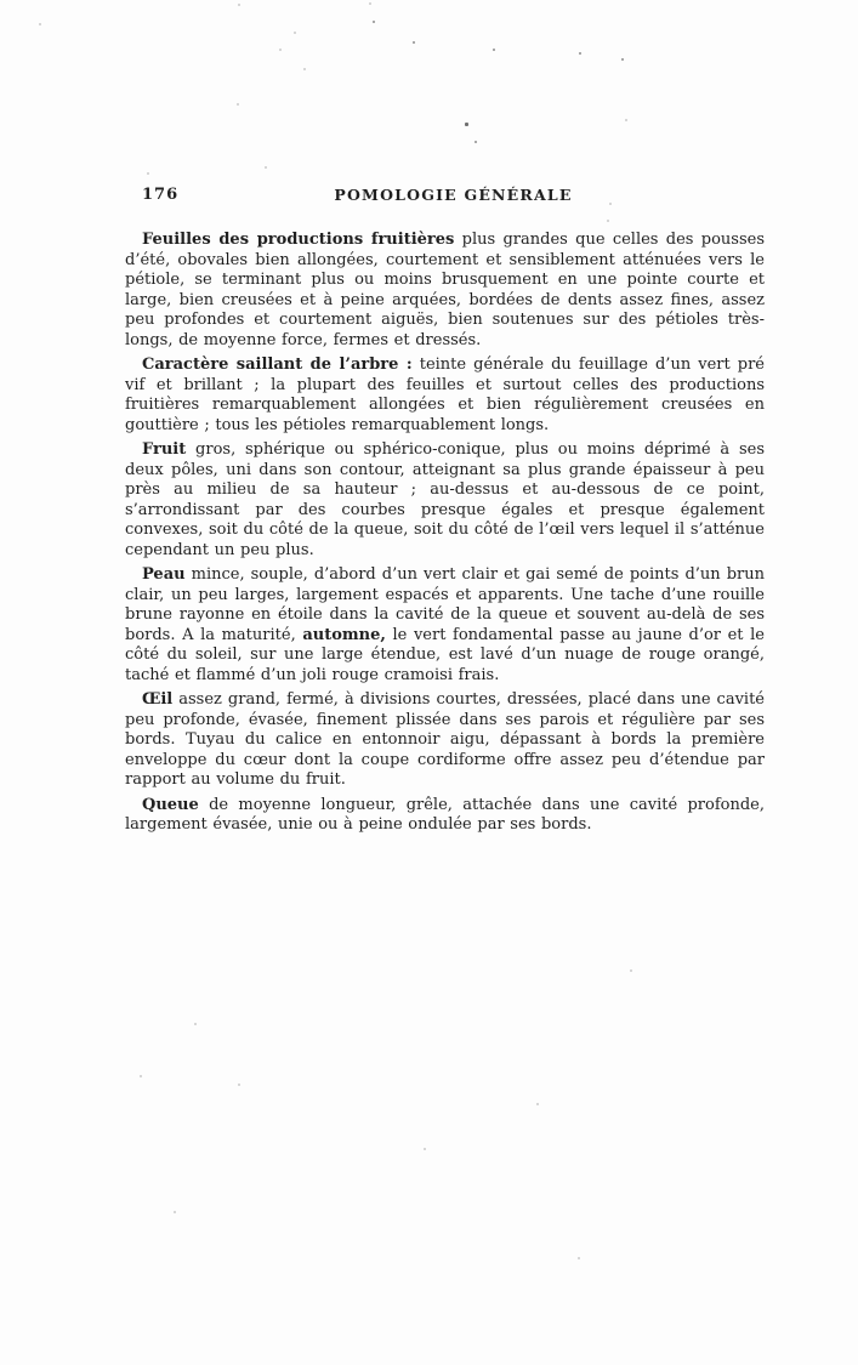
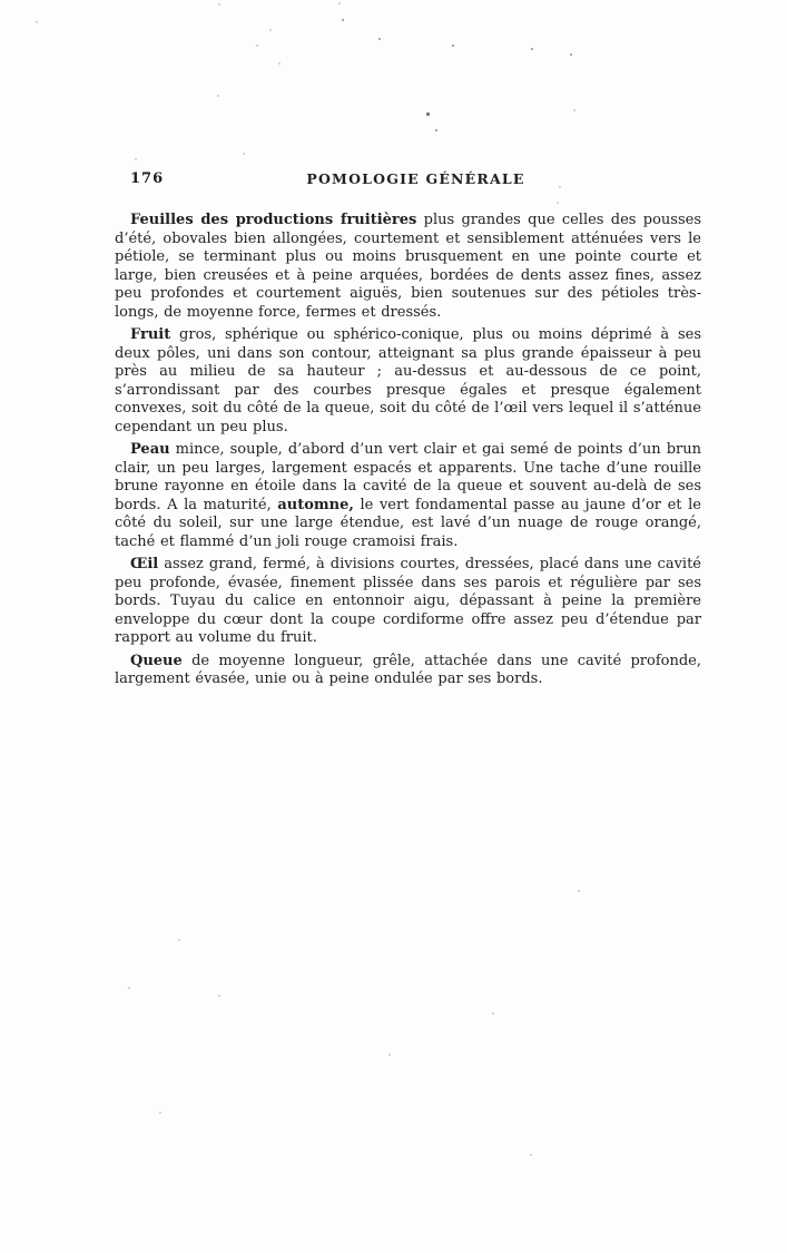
  176
  POMOLOGIE GÉNÉRALE
  Feuilles des productions fruitières plus grandes que celles des pousses d’été, obovales bien allongées, courtement et sensiblement atténuées vers le pétiole, se terminant plus ou moins brusquement en une pointe courte et large, bien creusées et à peine arquées, bordées de dents assez fines, assez peu profondes et courtement aiguës, bien soutenues sur des pétioles très-longs, de moyenne force, fermes et dressés.
- Caractère saillant de l’arbre : teinte générale du feuillage d’un vert pré vif et brillant ; la plupart des feuilles et surtout celles des productions fruitières remarquablement allongées et bien régulièrement creusées en gouttière ; tous les pétioles remarquablement longs.
  Fruit gros, sphérique ou sphérico-conique, plus ou moins déprimé à ses deux pôles, uni dans son contour, atteignant sa plus grande épaisseur à peu près au milieu de sa hauteur ; au-dessus et au-dessous de ce point, s’arrondissant par des courbes presque égales et presque également convexes, soit du côté de la queue, soit du côté de l’œil vers lequel il s’atténue cependant un peu plus.
  Peau mince, souple, d’abord d’un vert clair et gai semé de points d’un brun clair, un peu larges, largement espacés et apparents. Une tache d’une rouille brune rayonne en étoile dans la cavité de la queue et souvent au-delà de ses bords. A la maturité, automne, le vert fondamental passe au jaune d’or et le côté du soleil, sur une large étendue, est lavé d’un nuage de rouge orangé, taché et flammé d’un joli rouge cramoisi frais.
- Œil assez grand, fermé, à divisions courtes, dressées, placé dans une cavité peu profonde, évasée, finement plissée dans ses parois et régulière par ses bords. Tuyau du calice en entonnoir aigu, dépassant à bords la première enveloppe du cœur dont la coupe cordiforme offre assez peu d’étendue par rapport au volume du fruit.
+ Œil assez grand, fermé, à divisions courtes, dressées, placé dans une cavité peu profonde, évasée, finement plissée dans ses parois et régulière par ses bords. Tuyau du calice en entonnoir aigu, dépassant à peine la première enveloppe du cœur dont la coupe cordiforme offre assez peu d’étendue par rapport au volume du fruit.
  Queue de moyenne longueur, grêle, attachée dans une cavité profonde, largement évasée, unie ou à peine ondulée par ses bords.
